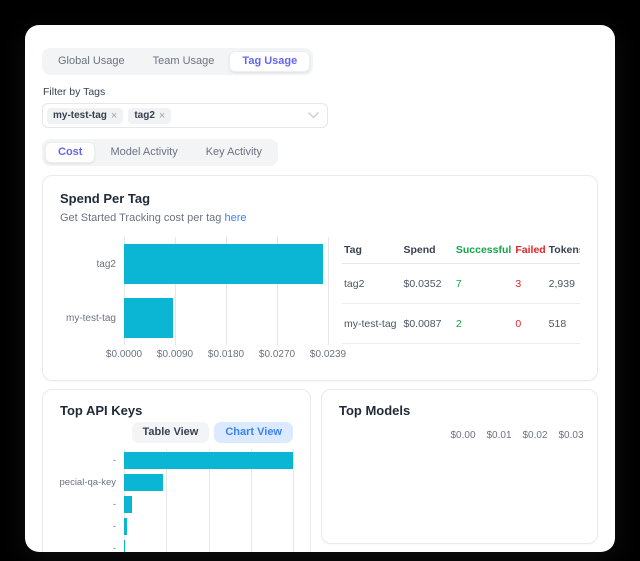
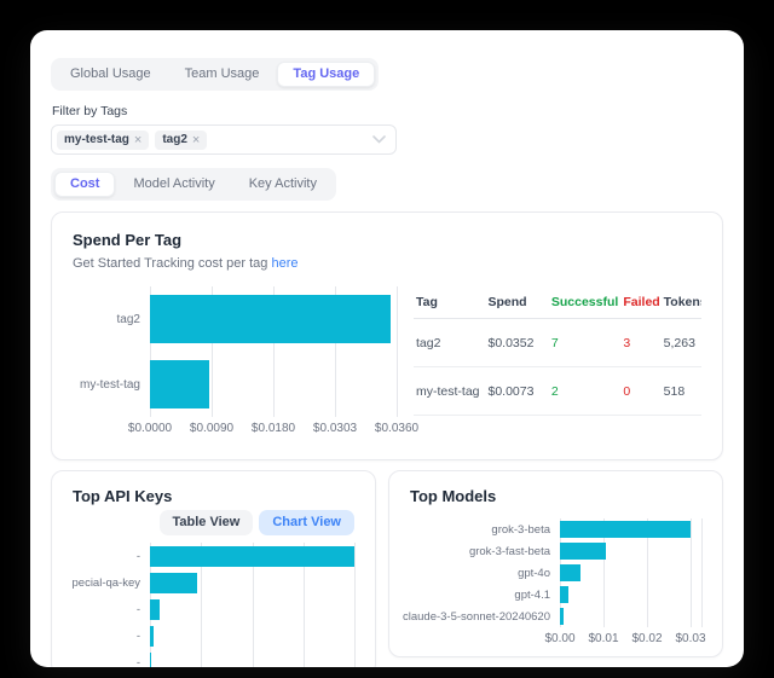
  Global Usage
  Team Usage
  Tag Usage
  Filter by Tags
  my-test-tag
  ×
  tag2
  ×
  Cost
  Model Activity
  Key Activity
  Spend Per Tag
  Get Started Tracking cost per tag here
  tag2
  my-test-tag
  $0.0000
  $0.0090
  $0.0180
- $0.0270
+ $0.0303
- $0.0239
+ $0.0360
  Tag	Spend	Successful	Failed	Token
- tag2	$0.0352	7	3	2,939
+ tag2	$0.0352	7	3	5,263
- my-test-tag	$0.0087	2	0	518
+ my-test-tag	$0.0073	2	0	518
  Top API Keys
  Table View
  Chart View
  -
  pecial-qa-key
  -
  -
  -
  Top Models
+ grok-3-beta
+ grok-3-fast-beta
+ gpt-4o
+ gpt-4.1
+ claude-3-5-sonnet-20240620
  $0.00
  $0.01
  $0.02
  $0.03
